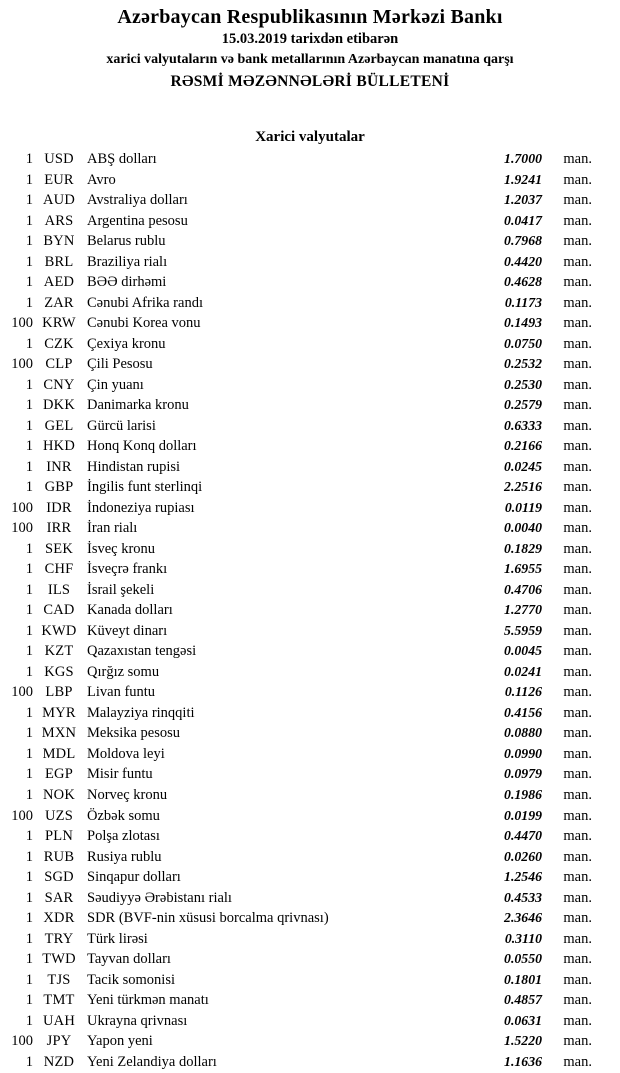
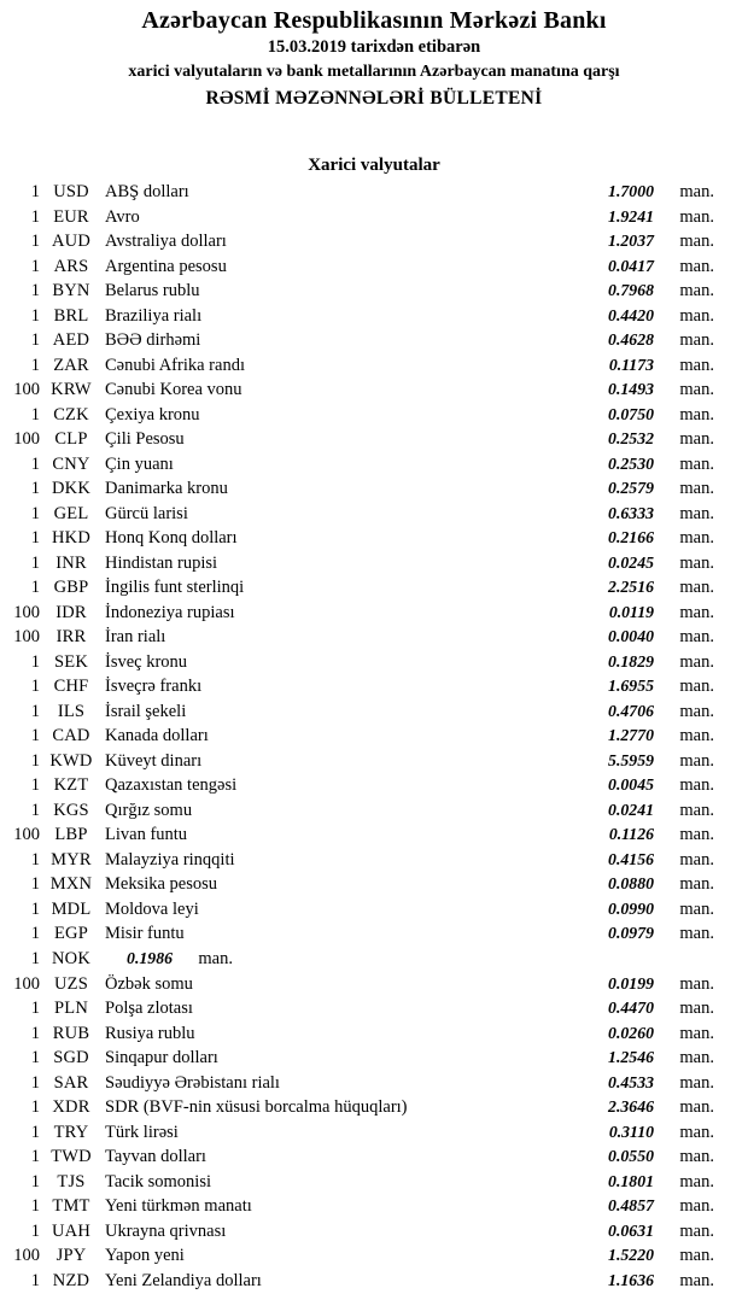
  Azərbaycan Respublikasının Mərkəzi Bankı
  15.03.2019 tarixdən etibarən
  xarici valyutaların və bank metallarının Azərbaycan manatına qarşı
  RƏSMİ MƏZƏNNƏLƏRİ BÜLLETENİ
  Xarici valyutalar
  1
  USD
  ABŞ dolları
  1.7000
  man.
  1
  EUR
  Avro
  1.9241
  man.
  1
  AUD
  Avstraliya dolları
  1.2037
  man.
  1
  ARS
  Argentina pesosu
  0.0417
  man.
  1
  BYN
  Belarus rublu
  0.7968
  man.
  1
  BRL
  Braziliya rialı
  0.4420
  man.
  1
  AED
  BƏƏ dirhəmi
  0.4628
  man.
  1
  ZAR
  Cənubi Afrika randı
  0.1173
  man.
  100
  KRW
  Cənubi Korea vonu
  0.1493
  man.
  1
  CZK
  Çexiya kronu
  0.0750
  man.
  100
  CLP
  Çili Pesosu
  0.2532
  man.
  1
  CNY
  Çin yuanı
  0.2530
  man.
  1
  DKK
  Danimarka kronu
  0.2579
  man.
  1
  GEL
  Gürcü larisi
  0.6333
  man.
  1
  HKD
  Honq Konq dolları
  0.2166
  man.
  1
  INR
  Hindistan rupisi
  0.0245
  man.
  1
  GBP
  İngilis funt sterlinqi
  2.2516
  man.
  100
  IDR
  İndoneziya rupiası
  0.0119
  man.
  100
  IRR
  İran rialı
  0.0040
  man.
  1
  SEK
  İsveç kronu
  0.1829
  man.
  1
  CHF
  İsveçrə frankı
  1.6955
  man.
  1
  ILS
  İsrail şekeli
  0.4706
  man.
  1
  CAD
  Kanada dolları
  1.2770
  man.
  1
  KWD
  Küveyt dinarı
  5.5959
  man.
  1
  KZT
  Qazaxıstan tengəsi
  0.0045
  man.
  1
  KGS
  Qırğız somu
  0.0241
  man.
  100
  LBP
  Livan funtu
  0.1126
  man.
  1
  MYR
  Malayziya rinqqiti
  0.4156
  man.
  1
  MXN
  Meksika pesosu
  0.0880
  man.
  1
  MDL
  Moldova leyi
  0.0990
  man.
  1
  EGP
  Misir funtu
  0.0979
  man.
  1
  NOK
- Norveç kronu
  0.1986
  man.
  100
  UZS
  Özbək somu
  0.0199
  man.
  1
  PLN
  Polşa zlotası
  0.4470
  man.
  1
  RUB
  Rusiya rublu
  0.0260
  man.
  1
  SGD
  Sinqapur dolları
  1.2546
  man.
  1
  SAR
  Səudiyyə Ərəbistanı rialı
  0.4533
  man.
  1
  XDR
- SDR (BVF-nin xüsusi borcalma qrivnası)
+ SDR (BVF-nin xüsusi borcalma hüquqları)
  2.3646
  man.
  1
  TRY
  Türk lirəsi
  0.3110
  man.
  1
  TWD
  Tayvan dolları
  0.0550
  man.
  1
  TJS
  Tacik somonisi
  0.1801
  man.
  1
  TMT
  Yeni türkmən manatı
  0.4857
  man.
  1
  UAH
  Ukrayna qrivnası
  0.0631
  man.
  100
  JPY
  Yapon yeni
  1.5220
  man.
  1
  NZD
  Yeni Zelandiya dolları
  1.1636
  man.
